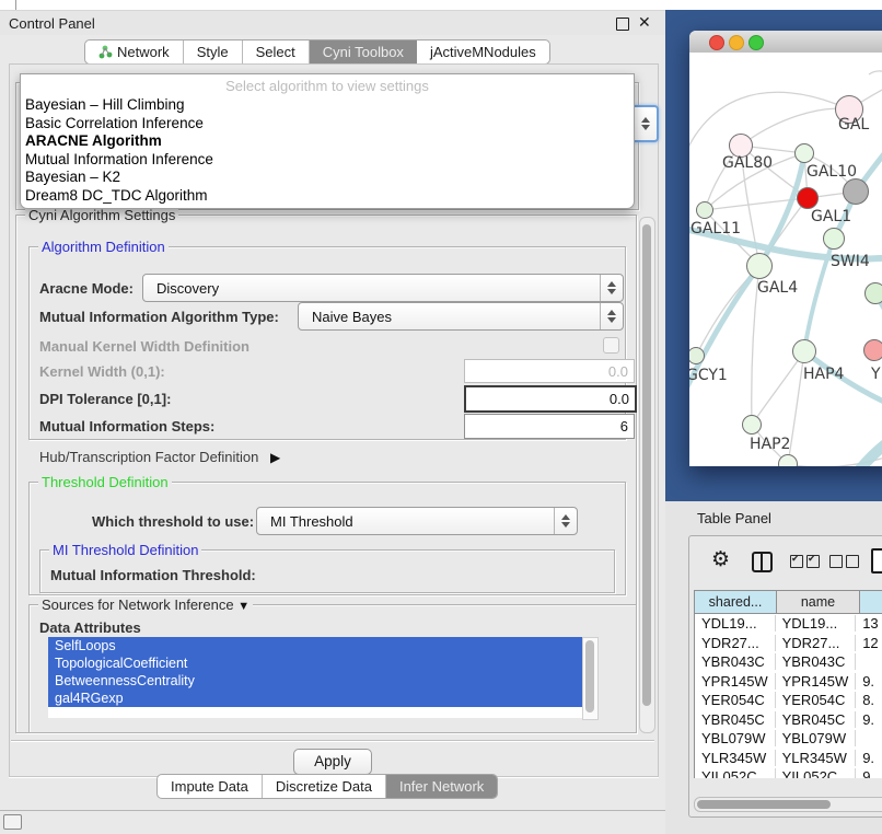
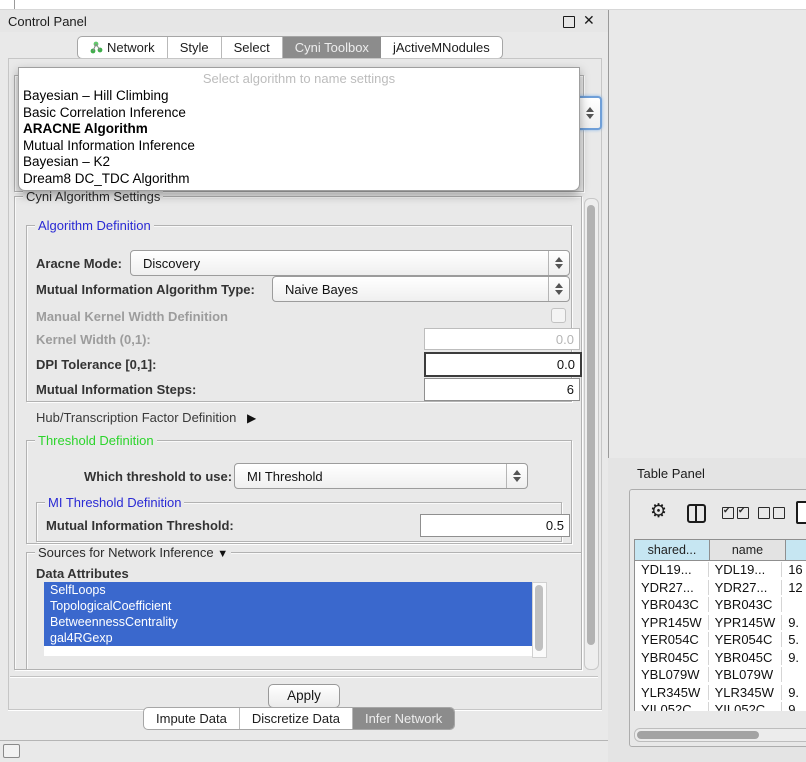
  Control Panel
  ✕
  Network
  Style
  Select
  Cyni Toolbox
  jActiveMNodules
- Select algorithm to view settings
+ Select algorithm to name settings
  Bayesian – Hill Climbing
  Basic Correlation Inference
  ARACNE Algorithm
  Mutual Information Inference
  Bayesian – K2
  Dream8 DC_TDC Algorithm
  Cyni Algorithm Settings
  Algorithm Definition
  Aracne Mode:
  Discovery
  Mutual Information Algorithm Type:
  Naive Bayes
  Manual Kernel Width Definition
  Kernel Width (0,1):
  0.0
  DPI Tolerance [0,1]:
  0.0
  Mutual Information Steps:
  6
  Hub/Transcription Factor Definition ▶
  Threshold Definition
  Which threshold to use:
  MI Threshold
  MI Threshold Definition
  Mutual Information Threshold:
+ 0.5
  Sources for Network Inference ▼
  Data Attributes
  SelfLoops
  TopologicalCoefficient
  BetweennessCentrality
  gal4RGexp
  Apply
  Impute Data
  Discretize Data
  Infer Network
- GAL
- GAL80
- GAL10
- GAL1
- GAL11
- SWI4
- GAL4
- GCY1
- HAP4
- Y
- HAP2
  Table Panel
  ⚙
  shared...
  name
  YDL19...
  YDL19...
- 13
+ 16
  YDR27...
  YDR27...
  12
  YBR043C
  YBR043C
  YPR145W
  YPR145W
  9.
  YER054C
  YER054C
- 8.
+ 5.
  YBR045C
  YBR045C
  9.
  YBL079W
  YBL079W
  YLR345W
  YLR345W
  9.
  YIL052C
  YIL052C
  9.
